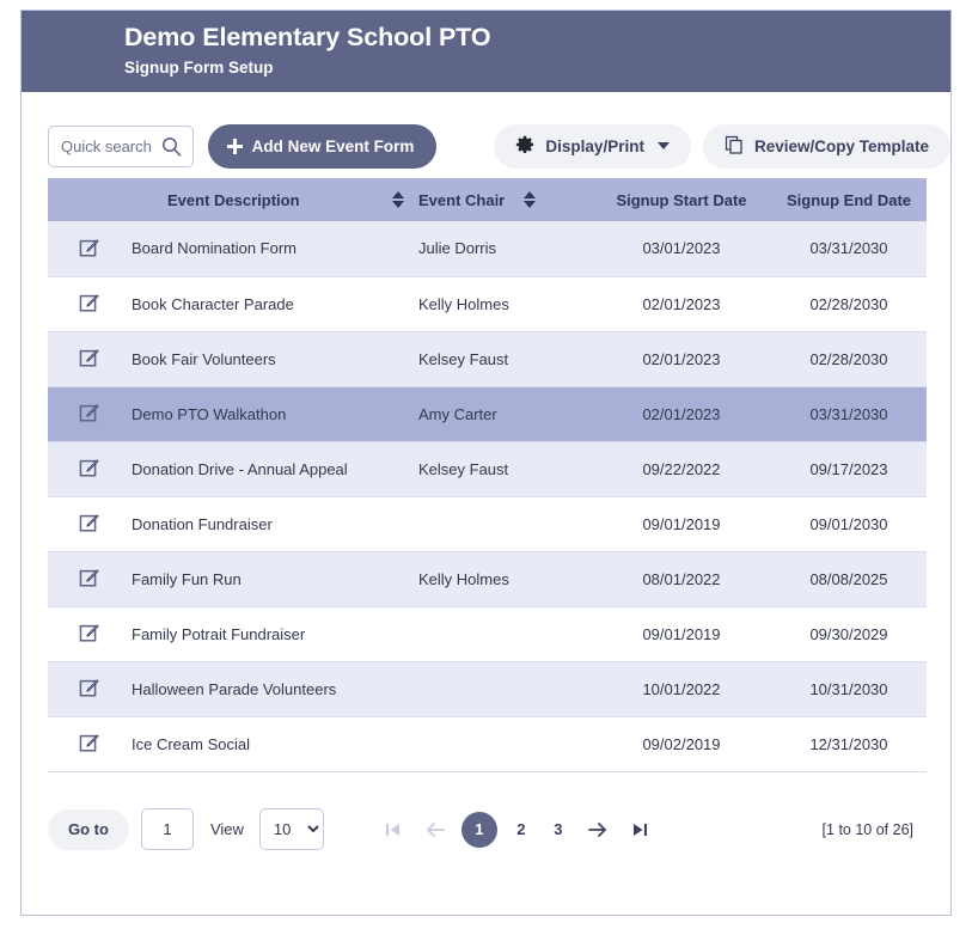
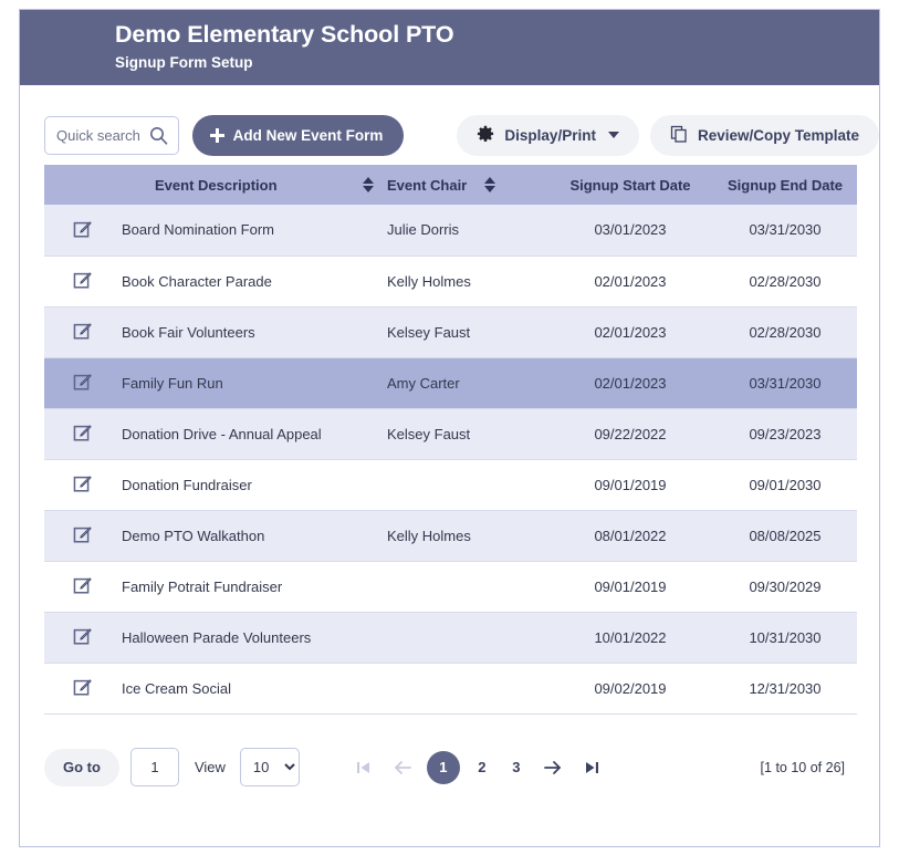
  Demo Elementary School PTO
  Signup Form Setup
  Quick search
  Add New Event Form
  Display/Print
  Review/Copy Template
  	Event Description	Event Chair	Signup Start Date	Signup End Date
  	Board Nomination Form	Julie Dorris	03/01/2023	03/31/2030
  	Book Character Parade	Kelly Holmes	02/01/2023	02/28/2030
  	Book Fair Volunteers	Kelsey Faust	02/01/2023	02/28/2030
- 	Demo PTO Walkathon	Amy Carter	02/01/2023	03/31/2030
+ 	Family Fun Run	Amy Carter	02/01/2023	03/31/2030
- 	Donation Drive - Annual Appeal	Kelsey Faust	09/22/2022	09/17/2023
+ 	Donation Drive - Annual Appeal	Kelsey Faust	09/22/2022	09/23/2023
  	Donation Fundraiser		09/01/2019	09/01/2030
- 	Family Fun Run	Kelly Holmes	08/01/2022	08/08/2025
+ 	Demo PTO Walkathon	Kelly Holmes	08/01/2022	08/08/2025
  	Family Potrait Fundraiser		09/01/2019	09/30/2029
  	Halloween Parade Volunteers		10/01/2022	10/31/2030
  	Ice Cream Social		09/02/2019	12/31/2030
  Go to
  1
  View
  10
  1
  2
  3
  [1 to 10 of 26]
